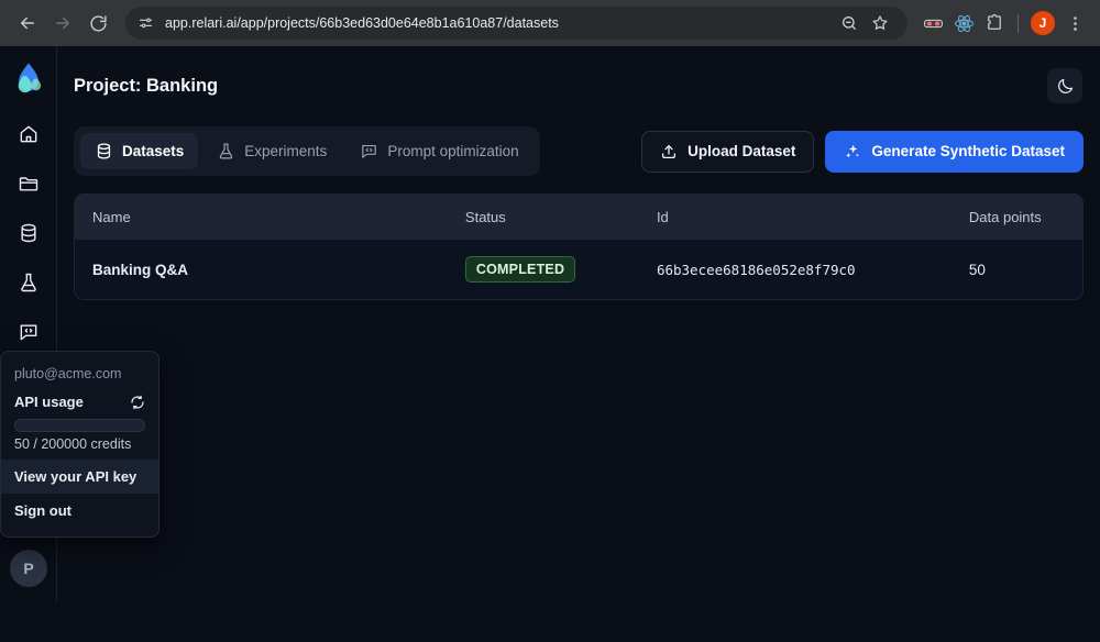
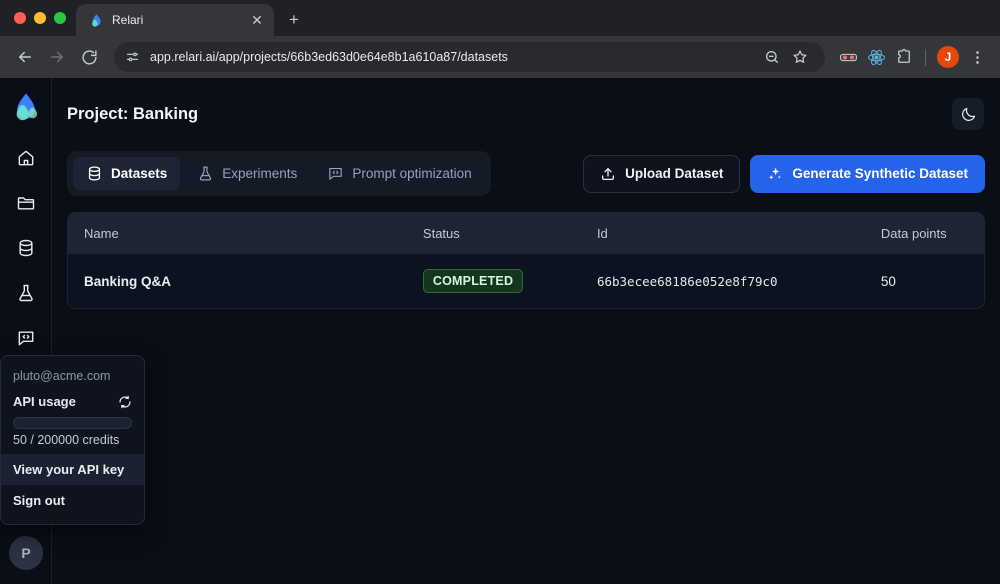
+ Relari
+ ✕
+ +
  app.relari.ai/app/projects/66b3ed63d0e64e8b1a610a87/datasets
  J
  pluto@acme.com
  API usage
  50 / 200000 credits
  View your API key
  Sign out
  P
  Project: Banking
  Datasets
  Experiments
  Prompt optimization
  Upload Dataset
  Generate Synthetic Dataset
  Name	Status	Id	Data points
  Banking Q&A	COMPLETED	66b3ecee68186e052e8f79c0	50
